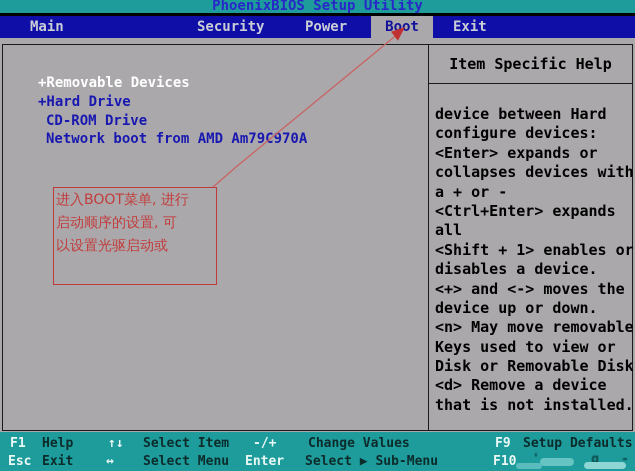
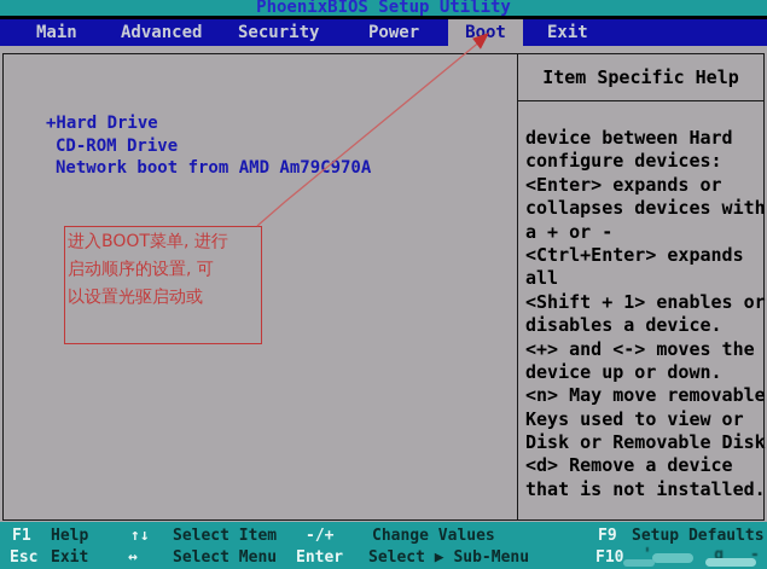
  PhoenixBIOS Setup Utility
  Main
+ Advanced
  Security
  Power
  Boot
  Exit
- +Removable Devices
  +Hard Drive
  CD-ROM Drive
  Network boot from AMD Am79970A
  Item Specific Help
  device between Hard
  configure devices:
  <Enter> expands or
  collapses devices with
  a + or -
  <Ctrl+Enter> expands
  all
  <Shift + 1> enables or
  disables a device.
  <+> and <-> moves the
  device up or down.
  <n> May move removable
  Keys used to view or
  Disk or Removable Disk
  <d> Remove a device
  that is not installed.
  进入BOOT菜单, 进行
  启动顺序的设置, 可
  以设置光驱启动或
  F1
  Help
  ↑↓
  Select Item
  -/+
  Change Values
  F9
  Setup Defaults
  Esc
  Exit
  ↔
  Select Menu
  Enter
  Select ▶ Sub-Menu
  F10
